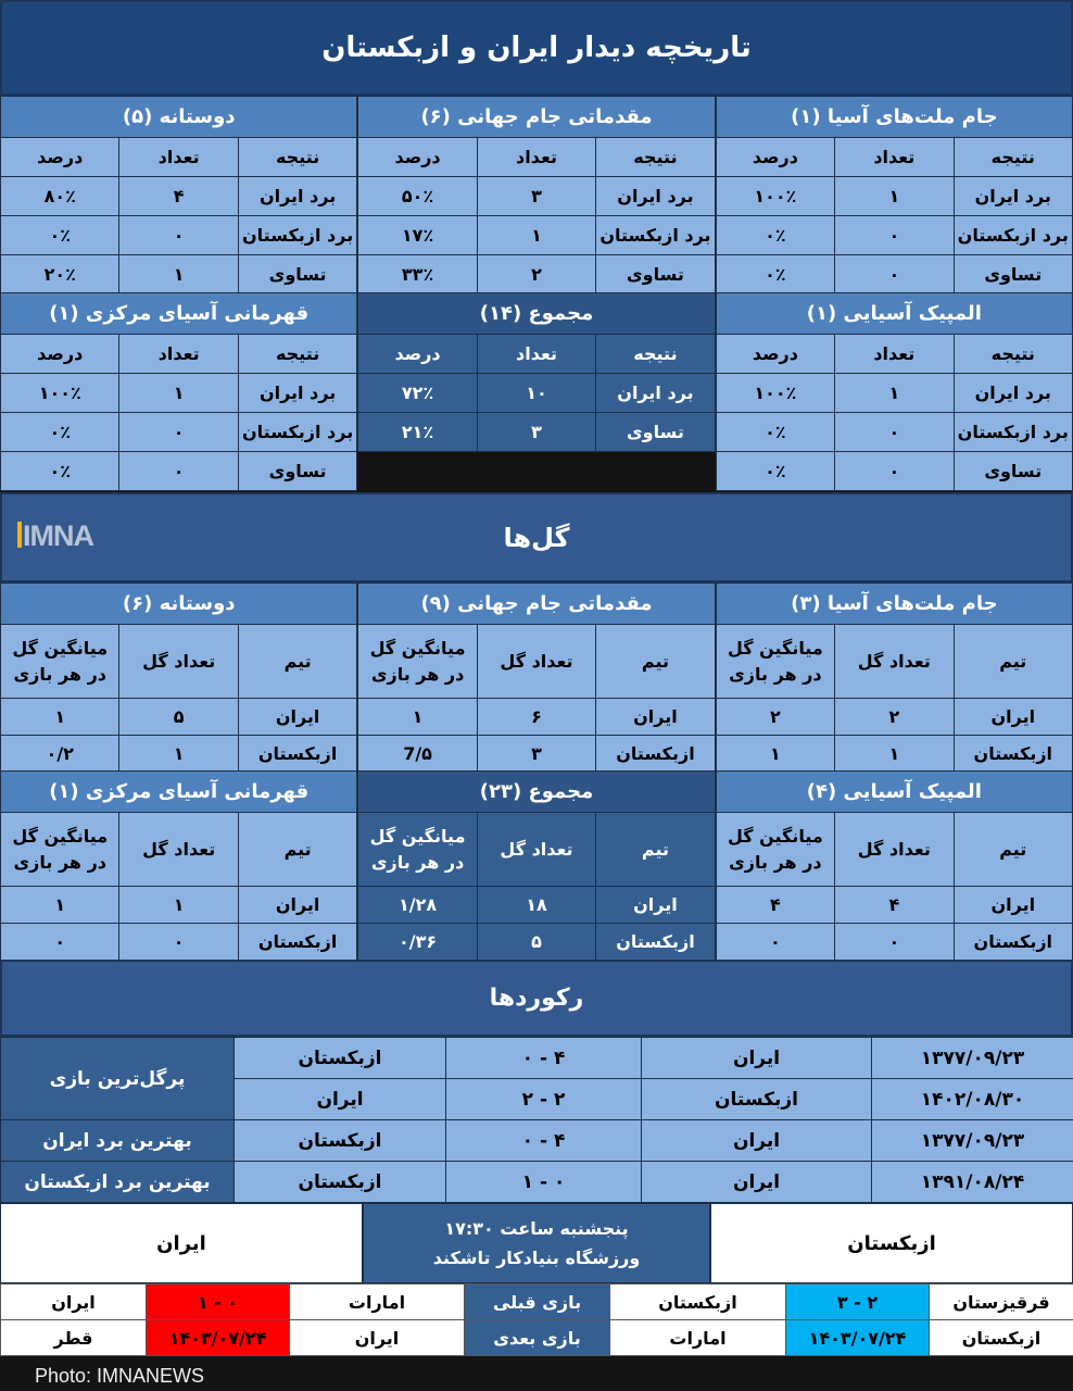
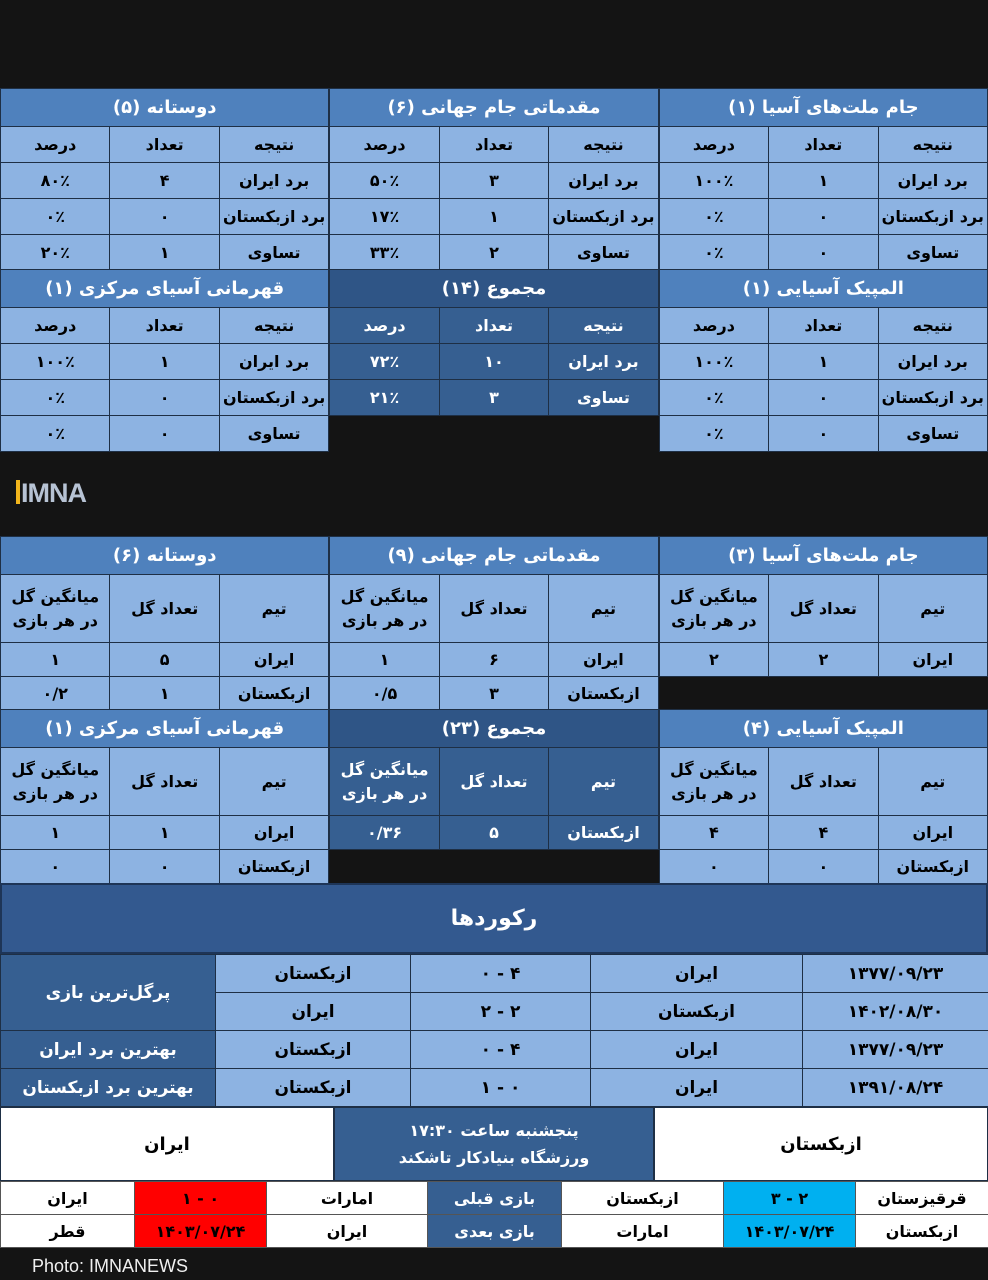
- تاریخچه دیدار ایران و ازبکستان
  جام ملت‌های آسیا (۱)
  درصد	تعداد	نتیجه
  ۱۰۰٪	۱	برد ایران
  ۰٪	۰	برد ازبکستان
  ۰٪	۰	تساوی
  مقدماتی جام جهانی (۶)
  درصد	تعداد	نتیجه
  ۵۰٪	۳	برد ایران
  ۱۷٪	۱	برد ازبکستان
  ۳۳٪	۲	تساوی
  دوستانه (۵)
  درصد	تعداد	نتیجه
  ۸۰٪	۴	برد ایران
  ۰٪	۰	برد ازبکستان
  ۲۰٪	۱	تساوی
  المپیک آسیایی (۱)
  درصد	تعداد	نتیجه
  ۱۰۰٪	۱	برد ایران
  ۰٪	۰	برد ازبکستان
  ۰٪	۰	تساوی
  مجموع (۱۴)
  درصد	تعداد	نتیجه
  ۷۲٪	۱۰	برد ایران
  ۲۱٪	۳	تساوی
  قهرمانی آسیای مرکزی (۱)
  درصد	تعداد	نتیجه
  ۱۰۰٪	۱	برد ایران
  ۰٪	۰	برد ازبکستان
  ۰٪	۰	تساوی
- گل‌ها
  IMNA
  جام ملت‌های آسیا (۳)
  میانگین گلدر هر بازی	تعداد گل	تیم
  ۲	۲	ایران
- ۱	۱	ازبکستان
  مقدماتی جام جهانی (۹)
  میانگین گلدر هر بازی	تعداد گل	تیم
  ۱	۶	ایران
- 7/۵	۳	ازبکستان
+ ۰/۵	۳	ازبکستان
  دوستانه (۶)
  میانگین گلدر هر بازی	تعداد گل	تیم
  ۱	۵	ایران
  ۰/۲	۱	ازبکستان
  المپیک آسیایی (۴)
  میانگین گلدر هر بازی	تعداد گل	تیم
  ۴	۴	ایران
  ۰	۰	ازبکستان
  مجموع (۲۳)
  میانگین گلدر هر بازی	تعداد گل	تیم
- ۱/۲۸	۱۸	ایران
  ۰/۳۶	۵	ازبکستان
  قهرمانی آسیای مرکزی (۱)
  میانگین گلدر هر بازی	تعداد گل	تیم
  ۱	۱	ایران
  ۰	۰	ازبکستان
  رکوردها
  پرگل‌ترین بازی	ازبکستان	۴ - ۰	ایران	۱۳۷۷/۰۹/۲۳
  ایران	۲ - ۲	ازبکستان	۱۴۰۲/۰۸/۳۰
  بهترین برد ایران	ازبکستان	۴ - ۰	ایران	۱۳۷۷/۰۹/۲۳
  بهترین برد ازبکستان	ازبکستان	۰ - ۱	ایران	۱۳۹۱/۰۸/۲۴
  ازبکستان
  پنجشنبه ساعت ۱۷:۳۰
  ورزشگاه بنیادکار تاشکند
  ایران
  ایران	۰ - ۱	امارات	بازی قبلی	ازبکستان	۲ - ۳	قرقیزستان
  قطر	۱۴۰۳/۰۷/۲۴	ایران	بازی بعدی	امارات	۱۴۰۳/۰۷/۲۴	ازبکستان
  Photo: IMNANEWS
